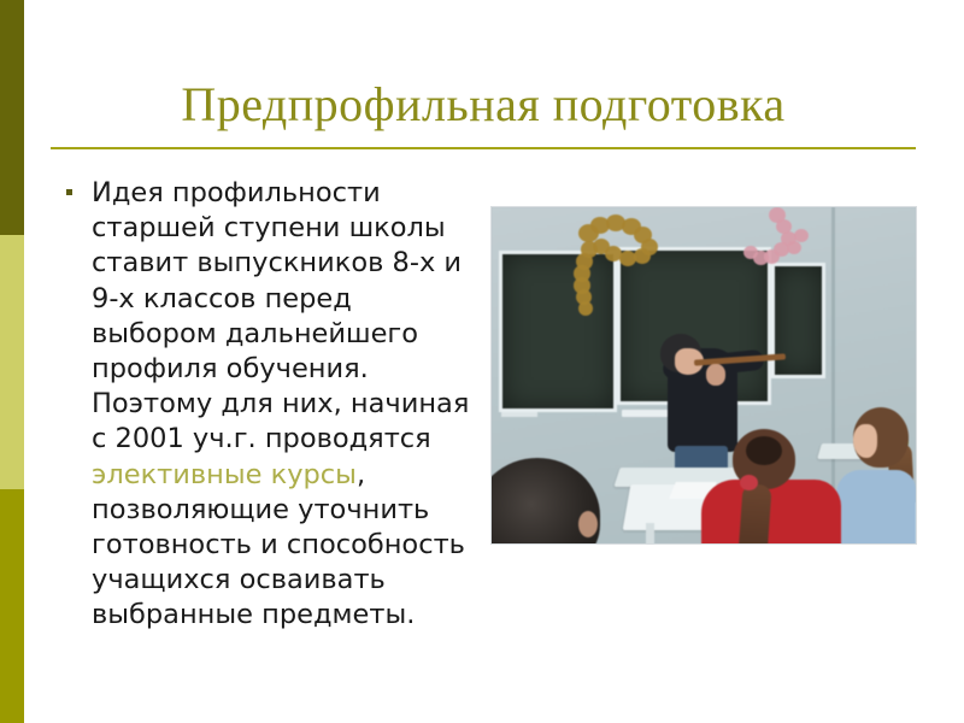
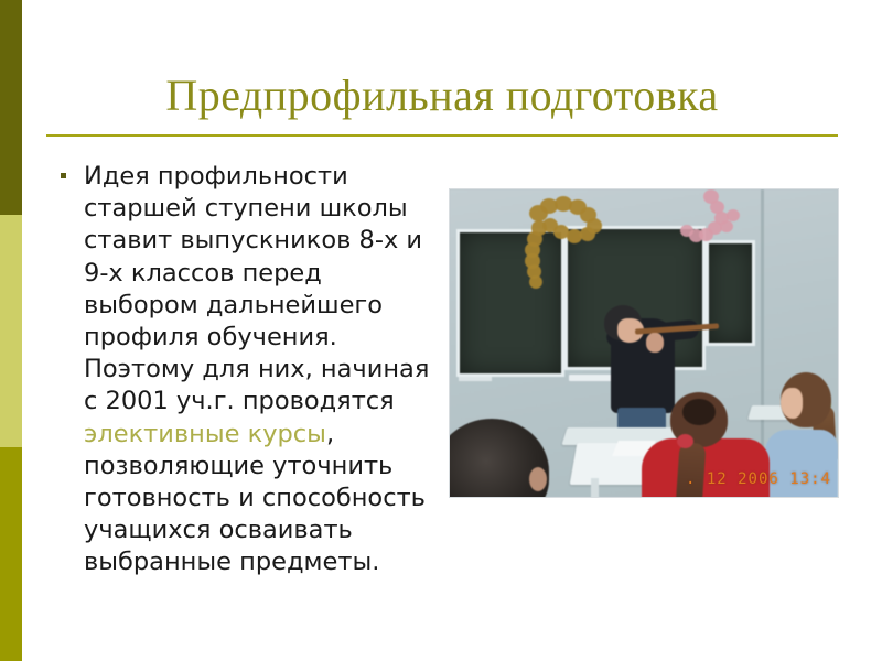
  Предпрофильная подготовка
  Идея профильности старшей ступени школы ставит выпускников 8-х и 9-х классов перед выбором дальнейшего профиля обучения. Поэтому для них, начиная с 2001 уч.г. проводятся элективные курсы, позволяющие уточнить готовность и способность учащихся осваивать выбранные предметы.
+ . 12 2006 13:4
